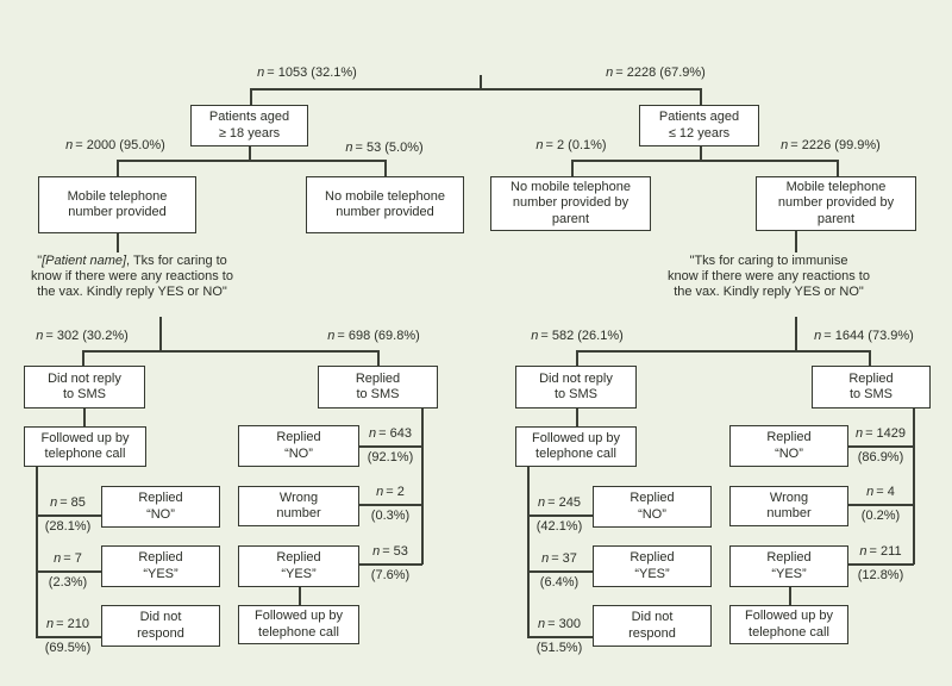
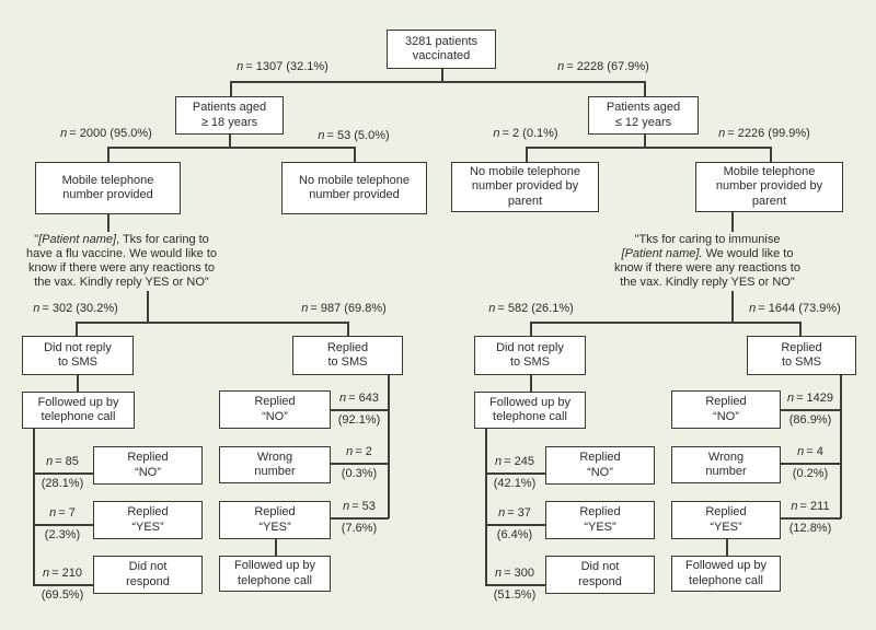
+ 3281 patients
+ vaccinated
  Patients aged
  ≥ 18 years
  Patients aged
  ≤ 12 years
  Mobile telephone
  number provided
  No mobile telephone
  number provided
  No mobile telephone
  number provided by
  parent
  Mobile telephone
  number provided by
  parent
  Did not reply
  to SMS
  Replied
  to SMS
  Did not reply
  to SMS
  Replied
  to SMS
  Followed up by
  telephone call
  Followed up by
  telephone call
  Replied
  “NO”
  Replied
  “YES”
  Did not
  respond
  Replied
  “NO”
  Replied
  “YES”
  Did not
  respond
  Replied
  “NO”
  Wrong
  number
  Replied
  “YES”
  Followed up by
  telephone call
  Replied
  “NO”
  Wrong
  number
  Replied
  “YES”
  Followed up by
  telephone call
- n = 1053 (32.1%)
+ n = 1307 (32.1%)
  n = 2228 (67.9%)
  n = 2000 (95.0%)
  n = 53 (5.0%)
  n = 2 (0.1%)
  n = 2226 (99.9%)
  n = 302 (30.2%)
- n = 698 (69.8%)
+ n = 987 (69.8%)
  n = 582 (26.1%)
  n = 1644 (73.9%)
  n = 85
  (28.1%)
  n = 7
  (2.3%)
  n = 210
  (69.5%)
  n = 245
  (42.1%)
  n = 37
  (6.4%)
  n = 300
  (51.5%)
  n = 643
  (92.1%)
  n = 2
  (0.3%)
  n = 53
  (7.6%)
  n = 1429
  (86.9%)
  n = 4
  (0.2%)
  n = 211
  (12.8%)
  "[Patient name], Tks for caring to
+ have a flu vaccine. We would like to
  know if there were any reactions to
  the vax. Kindly reply YES or NO"
  "Tks for caring to immunise
+ [Patient name]. We would like to
  know if there were any reactions to
  the vax. Kindly reply YES or NO"
